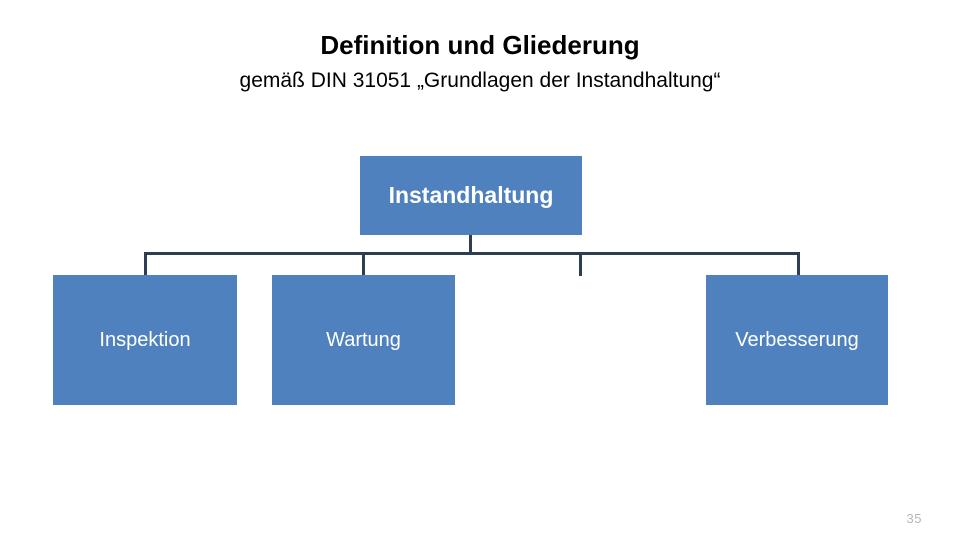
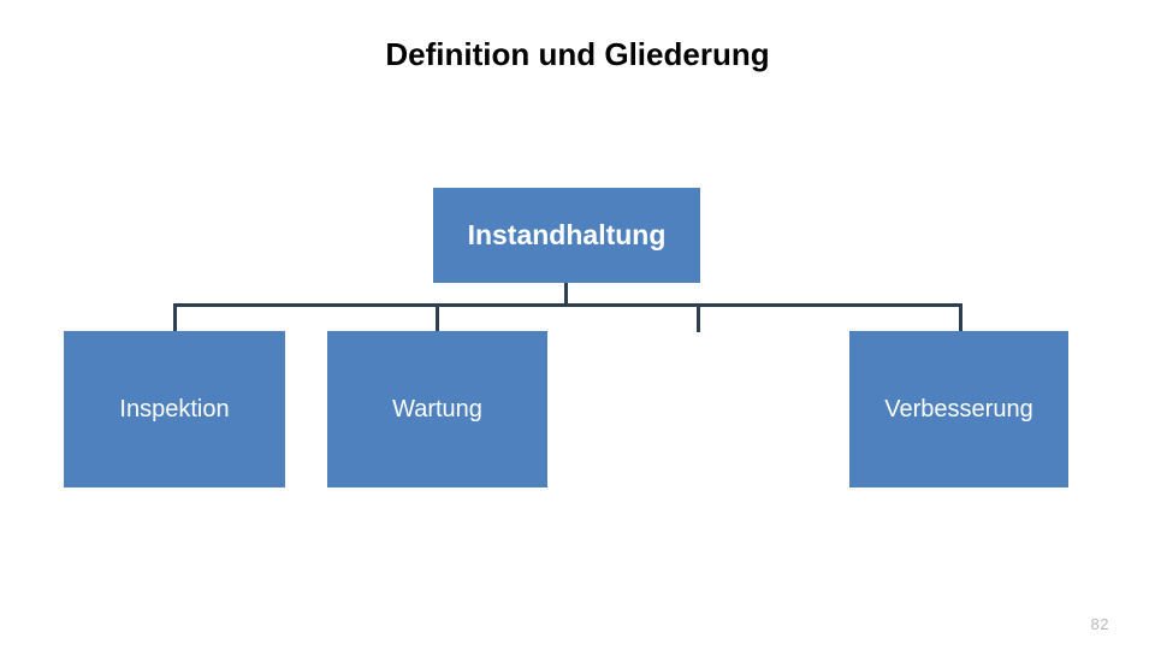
  Definition und Gliederung
- gemäß DIN 31051 „Grundlagen der Instandhaltung“
  Instandhaltung
  Inspektion
  Wartung
  Verbesserung
- 35
+ 82
